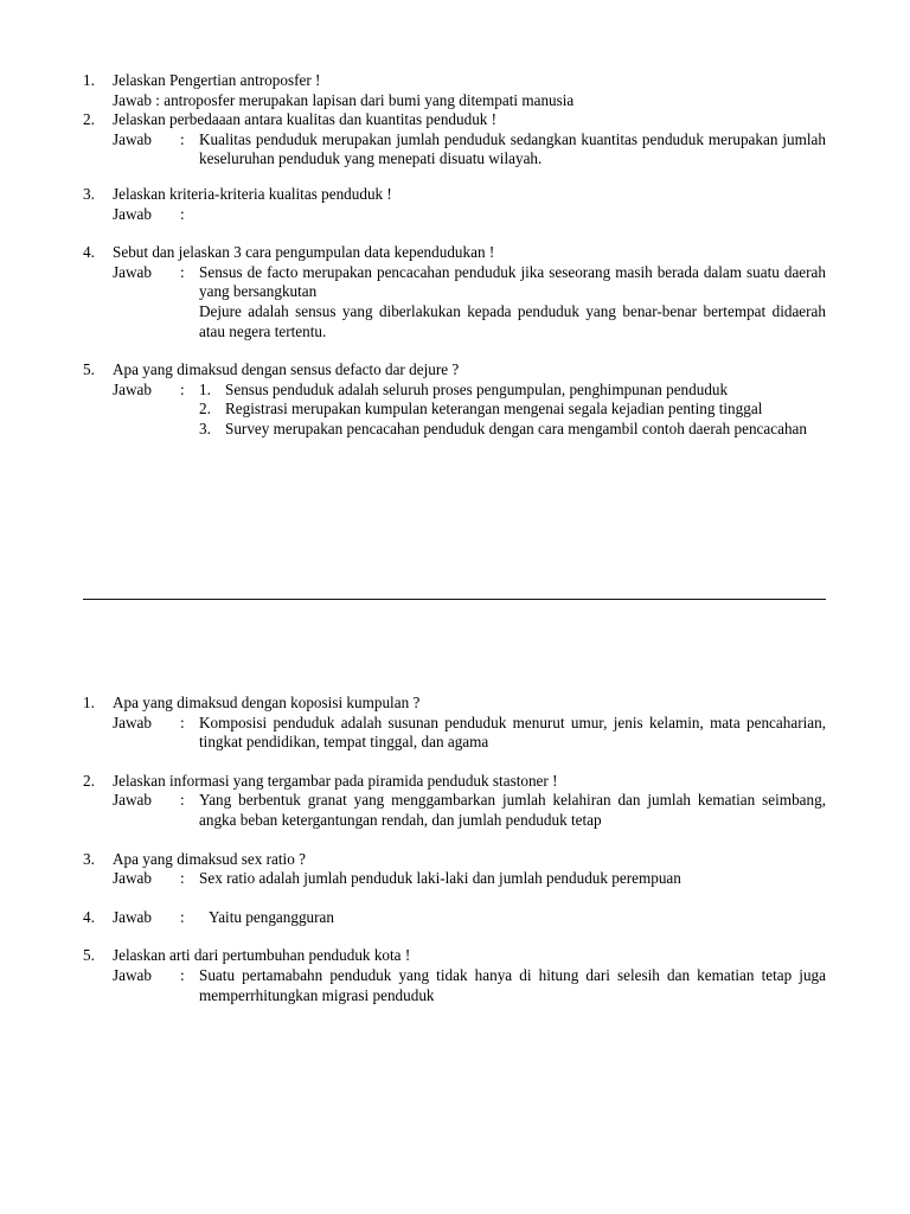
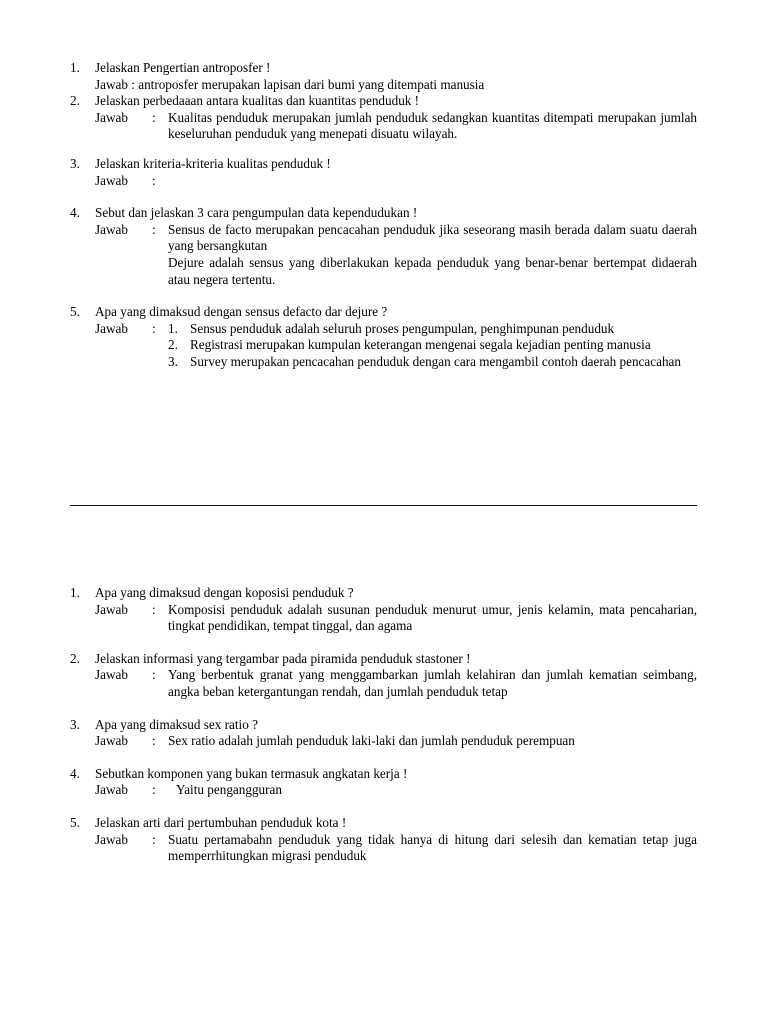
  1.
  Jelaskan Pengertian antroposfer !
  Jawab : antroposfer merupakan lapisan dari bumi yang ditempati manusia
  2.
  Jelaskan perbedaaan antara kualitas dan kuantitas penduduk !
  Jawab
  :
- Kualitas penduduk merupakan jumlah penduduk sedangkan kuantitas penduduk merupakan jumlah keseluruhan penduduk yang menepati disuatu wilayah.
+ Kualitas penduduk merupakan jumlah penduduk sedangkan kuantitas ditempati merupakan jumlah keseluruhan penduduk yang menepati disuatu wilayah.
  3.
  Jelaskan kriteria-kriteria kualitas penduduk !
  Jawab
  :
  4.
  Sebut dan jelaskan 3 cara pengumpulan data kependudukan !
  Jawab
  :
  Sensus de facto merupakan pencacahan penduduk jika seseorang masih berada dalam suatu daerah yang bersangkutan
  Dejure adalah sensus yang diberlakukan kepada penduduk yang benar-benar bertempat didaerah atau negera tertentu.
  5.
  Apa yang dimaksud dengan sensus defacto dar dejure ?
  Jawab
  :
  1.
  Sensus penduduk adalah seluruh proses pengumpulan, penghimpunan penduduk
  2.
- Registrasi merupakan kumpulan keterangan mengenai segala kejadian penting tinggal
+ Registrasi merupakan kumpulan keterangan mengenai segala kejadian penting manusia
  3.
  Survey merupakan pencacahan penduduk dengan cara mengambil contoh daerah pencacahan
  1.
- Apa yang dimaksud dengan koposisi kumpulan ?
+ Apa yang dimaksud dengan koposisi penduduk ?
  Jawab
  :
  Komposisi penduduk adalah susunan penduduk menurut umur, jenis kelamin, mata pencaharian, tingkat pendidikan, tempat tinggal, dan agama
  2.
  Jelaskan informasi yang tergambar pada piramida penduduk stastoner !
  Jawab
  :
  Yang berbentuk granat yang menggambarkan jumlah kelahiran dan jumlah kematian seimbang, angka beban ketergantungan rendah, dan jumlah penduduk tetap
  3.
  Apa yang dimaksud sex ratio ?
  Jawab
  :
  Sex ratio adalah jumlah penduduk laki-laki dan jumlah penduduk perempuan
  4.
+ Sebutkan komponen yang bukan termasuk angkatan kerja !
  Jawab
  :
  Yaitu pengangguran
  5.
  Jelaskan arti dari pertumbuhan penduduk kota !
  Jawab
  :
  Suatu pertamabahn penduduk yang tidak hanya di hitung dari selesih dan kematian tetap juga memperrhitungkan migrasi penduduk
